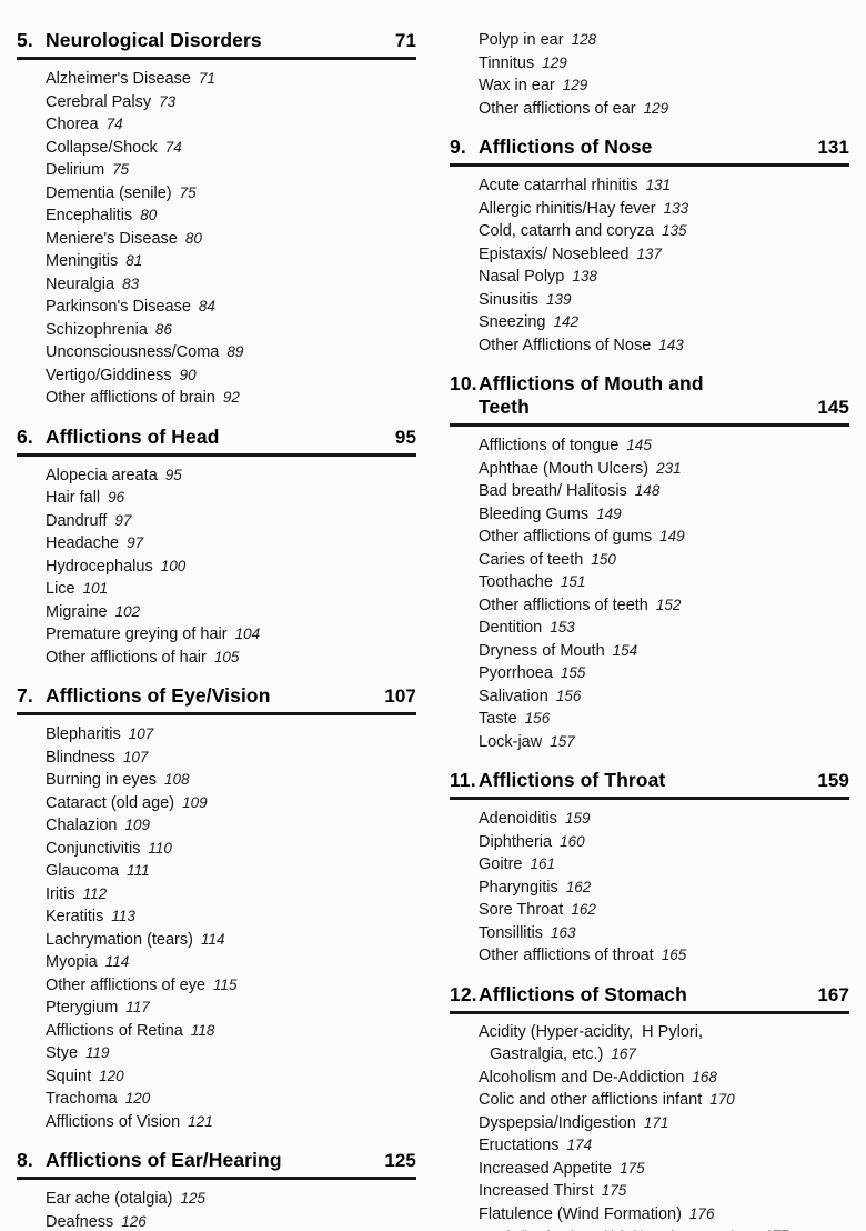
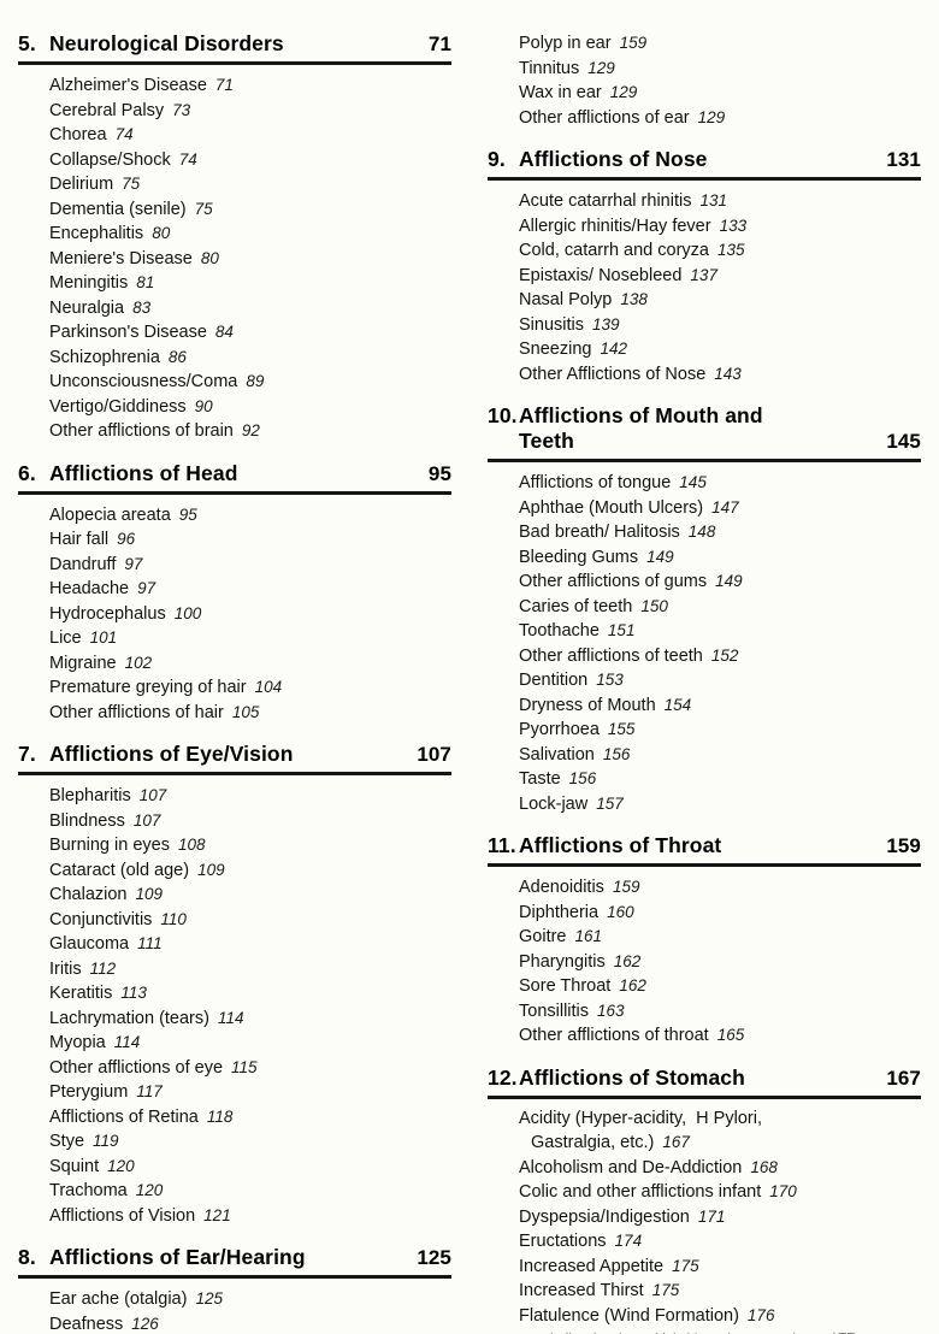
  5.
  Neurological Disorders
  71
  Alzheimer's Disease 71
  Cerebral Palsy 73
  Chorea 74
  Collapse/Shock 74
  Delirium 75
  Dementia (senile) 75
  Encephalitis 80
  Meniere's Disease 80
  Meningitis 81
  Neuralgia 83
  Parkinson's Disease 84
  Schizophrenia 86
  Unconsciousness/Coma 89
  Vertigo/Giddiness 90
  Other afflictions of brain 92
  6.
  Afflictions of Head
  95
  Alopecia areata 95
  Hair fall 96
  Dandruff 97
  Headache 97
  Hydrocephalus 100
  Lice 101
  Migraine 102
  Premature greying of hair 104
  Other afflictions of hair 105
  7.
  Afflictions of Eye/Vision
  107
  Blepharitis 107
  Blindness 107
  Burning in eyes 108
  Cataract (old age) 109
  Chalazion 109
  Conjunctivitis 110
  Glaucoma 111
  Iritis 112
  Keratitis 113
  Lachrymation (tears) 114
  Myopia 114
  Other afflictions of eye 115
  Pterygium 117
  Afflictions of Retina 118
  Stye 119
  Squint 120
  Trachoma 120
  Afflictions of Vision 121
  8.
  Afflictions of Ear/Hearing
  125
  Ear ache (otalgia) 125
  Deafness 126
- Polyp in ear 128
+ Polyp in ear 159
  Tinnitus 129
  Wax in ear 129
  Other afflictions of ear 129
  9.
  Afflictions of Nose
  131
  Acute catarrhal rhinitis 131
  Allergic rhinitis/Hay fever 133
  Cold, catarrh and coryza 135
  Epistaxis/ Nosebleed 137
  Nasal Polyp 138
  Sinusitis 139
  Sneezing 142
  Other Afflictions of Nose 143
  10.
  Afflictions of Mouth and
  Teeth
  145
  Afflictions of tongue 145
- Aphthae (Mouth Ulcers) 231
+ Aphthae (Mouth Ulcers) 147
  Bad breath/ Halitosis 148
  Bleeding Gums 149
  Other afflictions of gums 149
  Caries of teeth 150
  Toothache 151
  Other afflictions of teeth 152
  Dentition 153
  Dryness of Mouth 154
  Pyorrhoea 155
  Salivation 156
  Taste 156
  Lock-jaw 157
  11.
  Afflictions of Throat
  159
  Adenoiditis 159
  Diphtheria 160
  Goitre 161
  Pharyngitis 162
  Sore Throat 162
  Tonsillitis 163
  Other afflictions of throat 165
  12.
  Afflictions of Stomach
  167
  Acidity (Hyper-acidity, H Pylori,
  Gastralgia, etc.) 167
  Alcoholism and De-Addiction 168
  Colic and other afflictions infant 170
  Dyspepsia/Indigestion 171
  Eructations 174
  Increased Appetite 175
  Increased Thirst 175
  Flatulence (Wind Formation) 176
